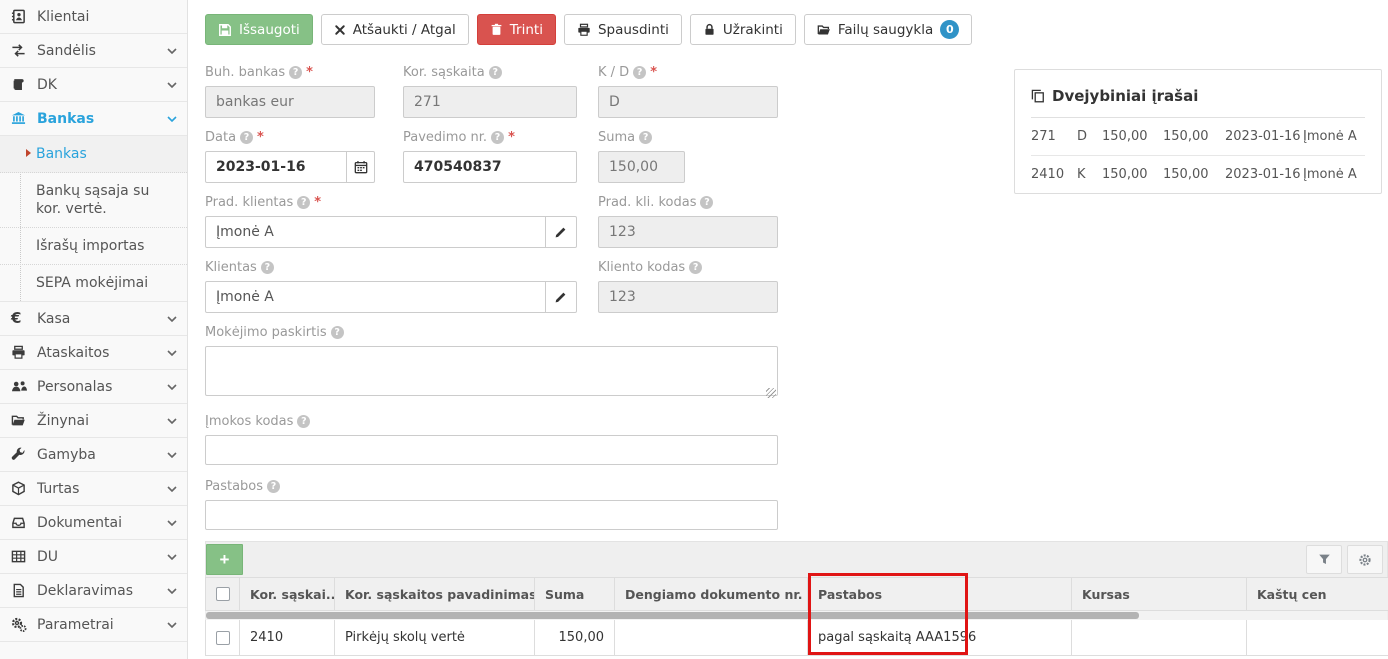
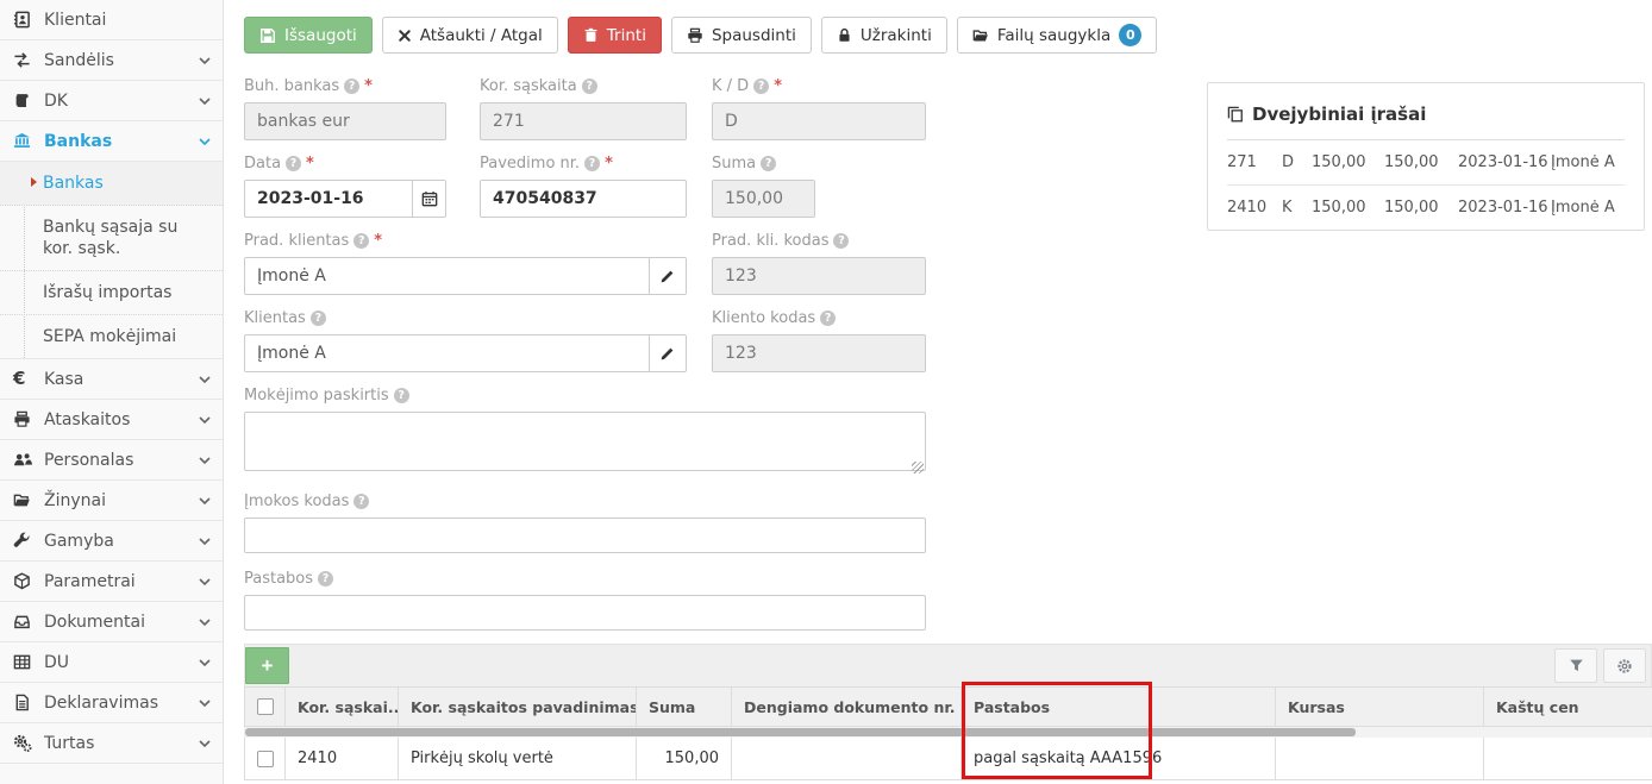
  Klientai
  Sandėlis
  DK
  Bankas
  Bankas
- Bankų sąsaja su kor. vertė.
+ Bankų sąsaja su kor. sąsk.
  Išrašų importas
  SEPA mokėjimai
  €
  Kasa
  Ataskaitos
  Personalas
  Žinynai
  Gamyba
- Turtas
+ Parametrai
  Dokumentai
  DU
  Deklaravimas
- Parametrai
+ Turtas
  Išsaugoti
  Atšaukti / Atgal
  Trinti
  Spausdinti
  Užrakinti
  Failų saugykla
  0
  Buh. bankas
  ?
  *
  bankas eur
  Kor. sąskaita
  ?
  271
  K / D
  ?
  *
  D
  Data
  ?
  *
  2023-01-16
  Pavedimo nr.
  ?
  *
  470540837
  Suma
  ?
  150,00
  Prad. klientas
  ?
  *
  Įmonė A
  Prad. kli. kodas
  ?
  123
  Klientas
  ?
  Įmonė A
  Kliento kodas
  ?
  123
  Mokėjimo paskirtis
  ?
  Įmokos kodas
  ?
  Pastabos
  ?
  Dvejybiniai įrašai
  271
  D
  150,00
  150,00
  2023-01-16
  Įmonė A
  2410
  K
  150,00
  150,00
  2023-01-16
  Įmonė A
  +
  Kor. sąskai..
  Kor. sąskaitos pavadinimas
  Suma
  Dengiamo dokumento nr.
  Pastabos
  Kursas
  Kaštų cen
  2410
  Pirkėjų skolų vertė
  150,00
  pagal sąskaitą AAA1596
